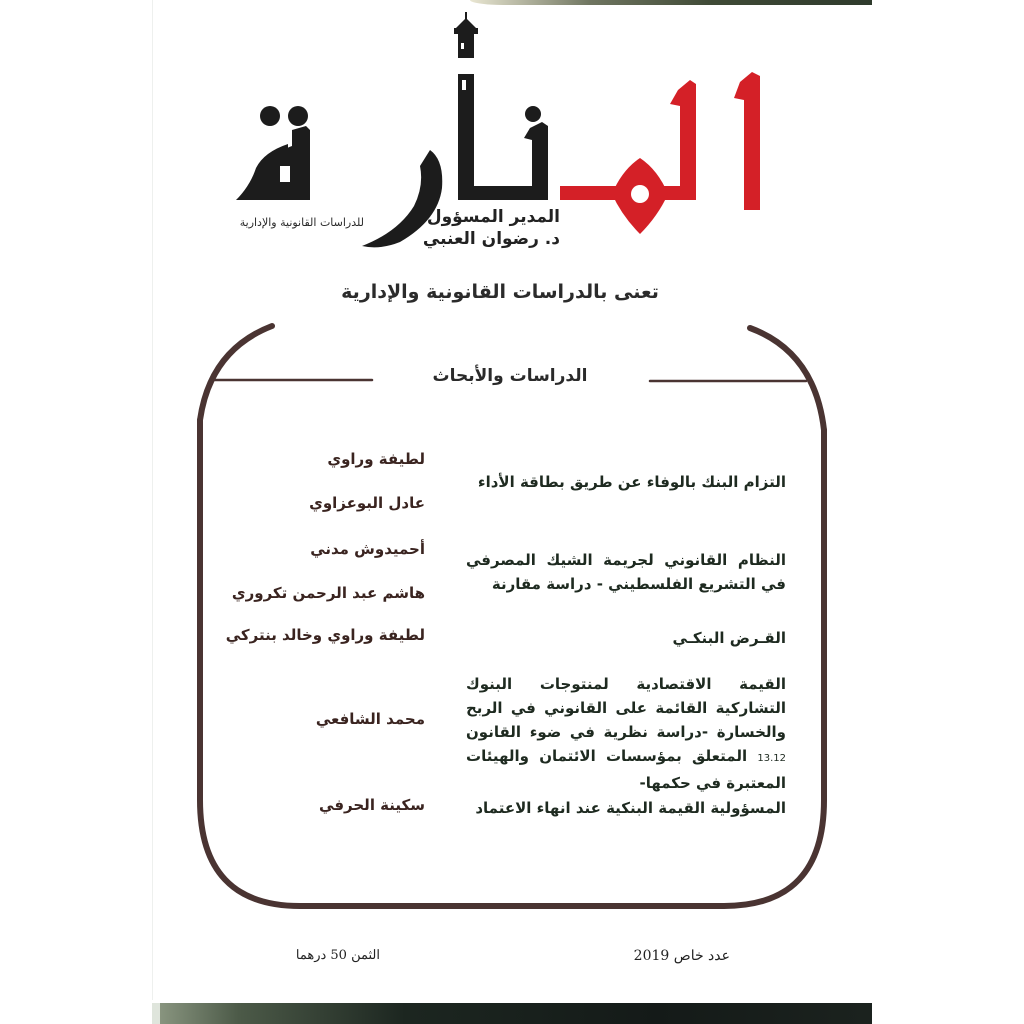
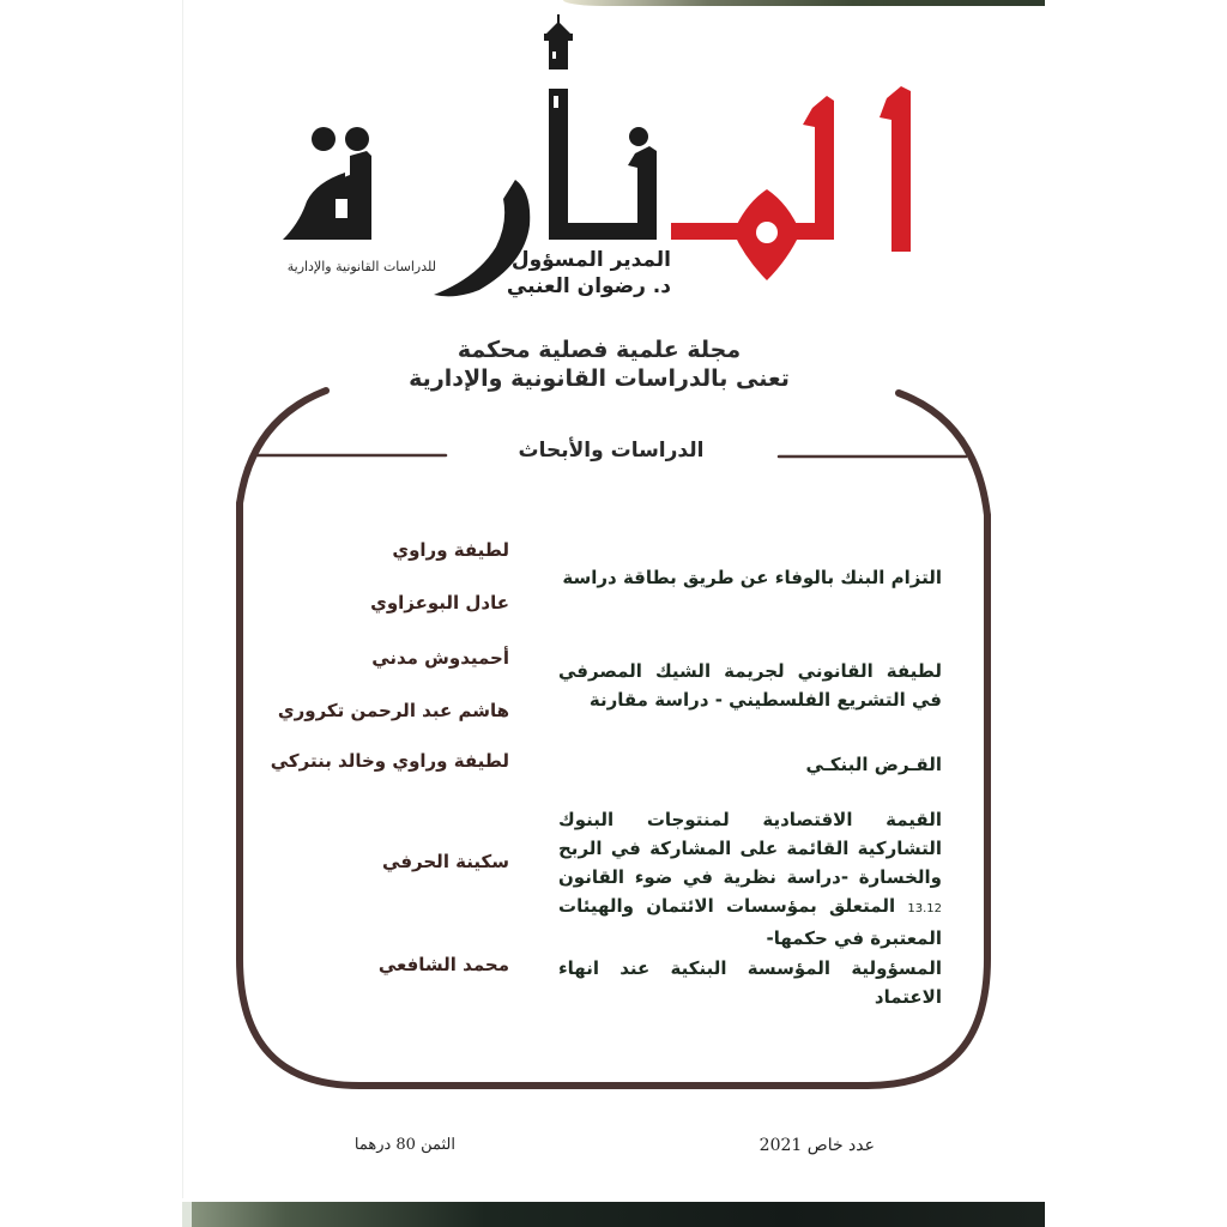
  للدراسات القانونية والإدارية
  المدير المسؤول
  د. رضوان العنبي
+ مجلة علمية فصلية محكمة
  تعنى بالدراسات القانونية والإدارية
  الدراسات والأبحاث
- التزام البنك بالوفاء عن طريق بطاقة الأداء
+ التزام البنك بالوفاء عن طريق بطاقة دراسة
  لطيفة وراوي
  عادل البوعزاوي
- النظام القانوني لجريمة الشيك المصرفي في التشريع الفلسطيني - دراسة مقارنة
+ لطيفة القانوني لجريمة الشيك المصرفي في التشريع الفلسطيني - دراسة مقارنة
  أحميدوش مدني
  هاشم عبد الرحمن تكروري
  القـرض البنكـي
  لطيفة وراوي وخالد بنتركي
- القيمة الاقتصادية لمنتوجات البنوك التشاركية القائمة على القانوني في الربح والخسارة -دراسة نظرية في ضوء القانون 13.12 المتعلق بمؤسسات الائتمان والهيئات المعتبرة في حكمها-
+ القيمة الاقتصادية لمنتوجات البنوك التشاركية القائمة على المشاركة في الربح والخسارة -دراسة نظرية في ضوء القانون 13.12 المتعلق بمؤسسات الائتمان والهيئات المعتبرة في حكمها-
- محمد الشافعي
+ سكينة الحرفي
- المسؤولية القيمة البنكية عند انهاء الاعتماد
+ المسؤولية المؤسسة البنكية عند انهاء الاعتماد
- سكينة الحرفي
+ محمد الشافعي
- عدد خاص 2019
+ عدد خاص 2021
- الثمن 50 درهما
+ الثمن 80 درهما
